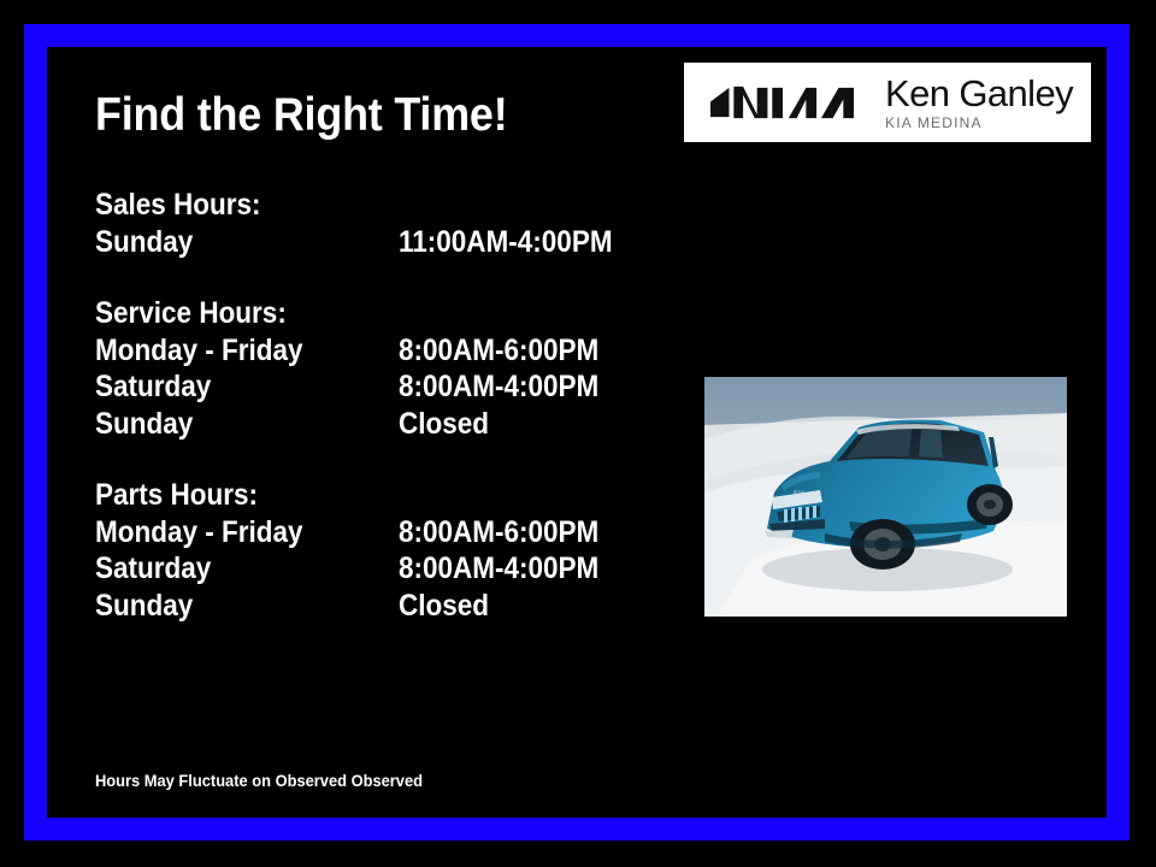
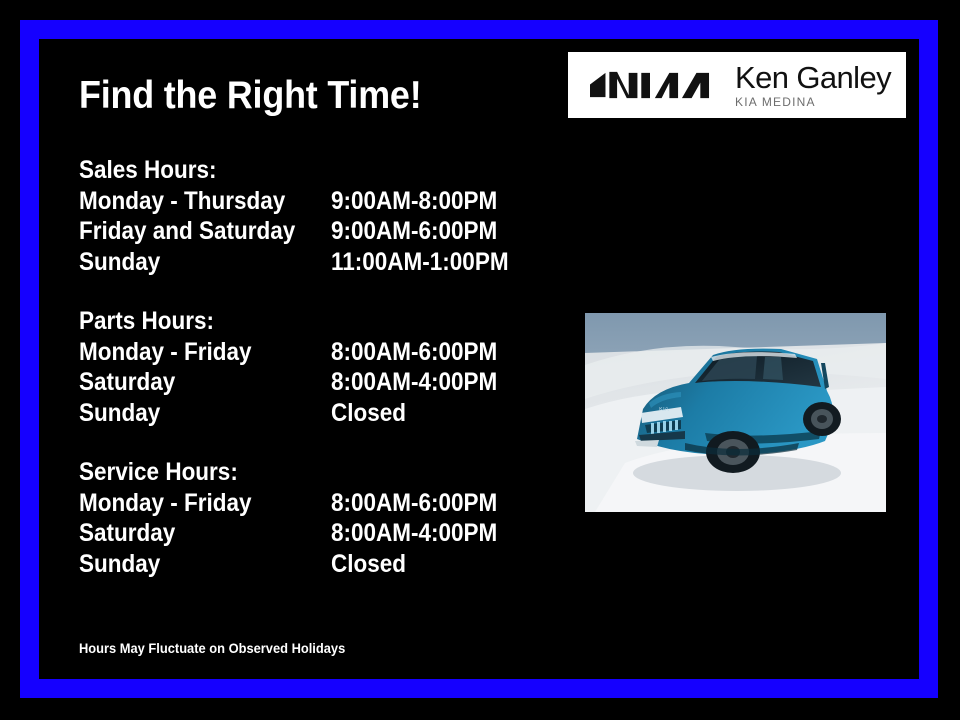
  Find the Right Time!
  Sales Hours:
+ Monday - Thursday
+ 9:00AM-8:00PM
+ Friday and Saturday
+ 9:00AM-6:00PM
  Sunday
- 11:00AM-4:00PM
+ 11:00AM-1:00PM
- Service Hours:
+ Parts Hours:
  Monday - Friday
  8:00AM-6:00PM
  Saturday
  8:00AM-4:00PM
  Sunday
  Closed
- Parts Hours:
+ Service Hours:
  Monday - Friday
  8:00AM-6:00PM
  Saturday
  8:00AM-4:00PM
  Sunday
  Closed
- Hours May Fluctuate on Observed Observed
+ Hours May Fluctuate on Observed Holidays
  Ken Ganley
  KIA MEDINA
